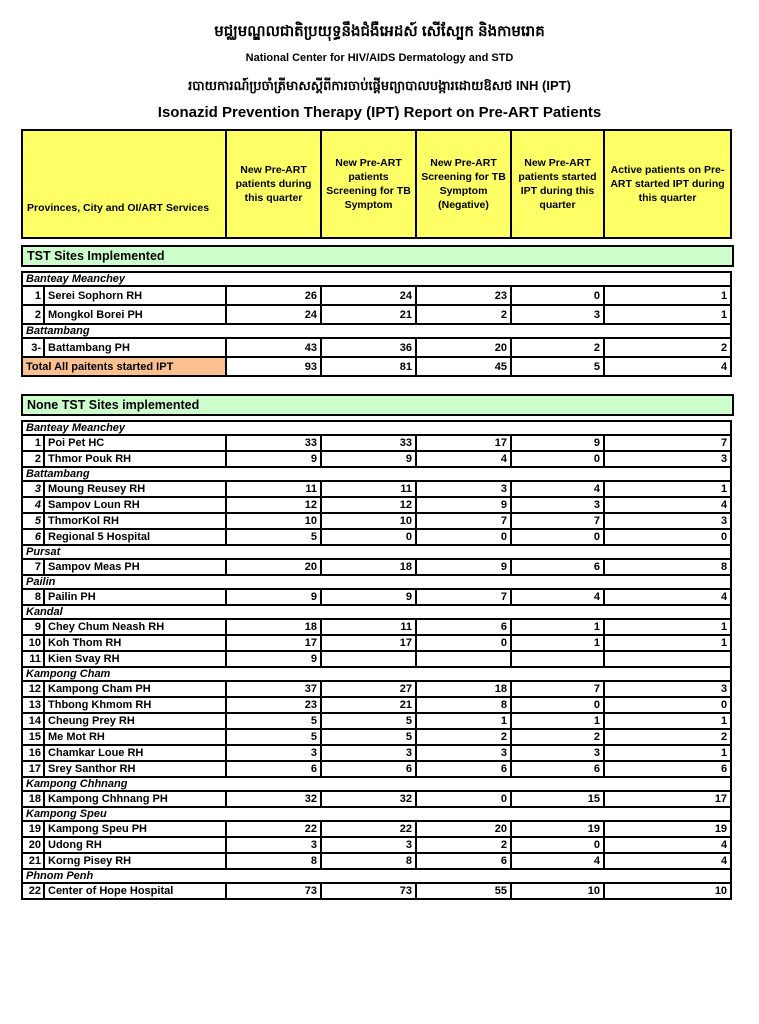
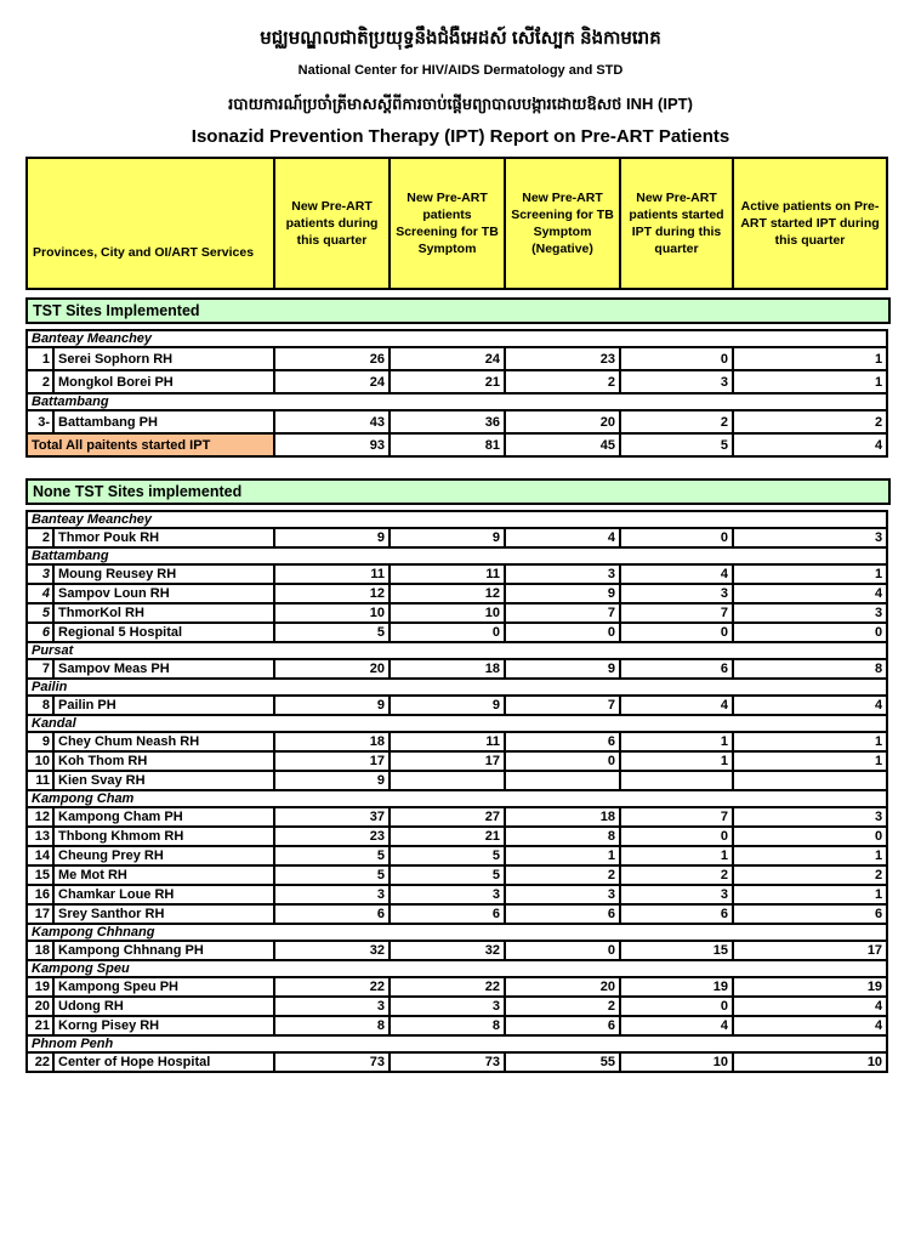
  មជ្ឈមណ្ឌលជាតិប្រយុទ្ធនឹងជំងឺអេដស៍ សើស្បែក និងកាមរោគ
  National Center for HIV/AIDS Dermatology and STD
  របាយការណ៍ប្រចាំត្រីមាសស្តីពីការចាប់ផ្តើមព្យាបាលបង្ការដោយឱសថ INH (IPT)
  Isonazid Prevention Therapy (IPT) Report on Pre-ART Patients
  Provinces, City and OI/ART Services	New Pre-ART patients during this quarter	New Pre-ART patients Screening for TB Symptom	New Pre-ART Screening for TB Symptom (Negative)	New Pre-ART patients started IPT during this quarter	Active patients on Pre-ART started IPT during this quarter
  TST Sites Implemented
  Banteay Meanchey
  1	Serei Sophorn RH	26	24	23	0	1
  2	Mongkol Borei PH	24	21	2	3	1
  Battambang
  3-	Battambang PH	43	36	20	2	2
  Total All paitents started IPT	93	81	45	5	4
  None TST Sites implemented
  Banteay Meanchey
- 1	Poi Pet HC	33	33	17	9	7
  2	Thmor Pouk RH	9	9	4	0	3
  Battambang
  3	Moung Reusey RH	11	11	3	4	1
  4	Sampov Loun RH	12	12	9	3	4
  5	ThmorKol RH	10	10	7	7	3
  6	Regional 5 Hospital	5	0	0	0	0
  Pursat
  7	Sampov Meas PH	20	18	9	6	8
  Pailin
  8	Pailin PH	9	9	7	4	4
  Kandal
  9	Chey Chum Neash RH	18	11	6	1	1
  10	Koh Thom RH	17	17	0	1	1
  11	Kien Svay RH	9
  Kampong Cham
  12	Kampong Cham PH	37	27	18	7	3
  13	Thbong Khmom RH	23	21	8	0	0
  14	Cheung Prey RH	5	5	1	1	1
  15	Me Mot RH	5	5	2	2	2
  16	Chamkar Loue RH	3	3	3	3	1
  17	Srey Santhor RH	6	6	6	6	6
  Kampong Chhnang
  18	Kampong Chhnang PH	32	32	0	15	17
  Kampong Speu
  19	Kampong Speu PH	22	22	20	19	19
  20	Udong RH	3	3	2	0	4
  21	Korng Pisey RH	8	8	6	4	4
  Phnom Penh
  22	Center of Hope Hospital	73	73	55	10	10
